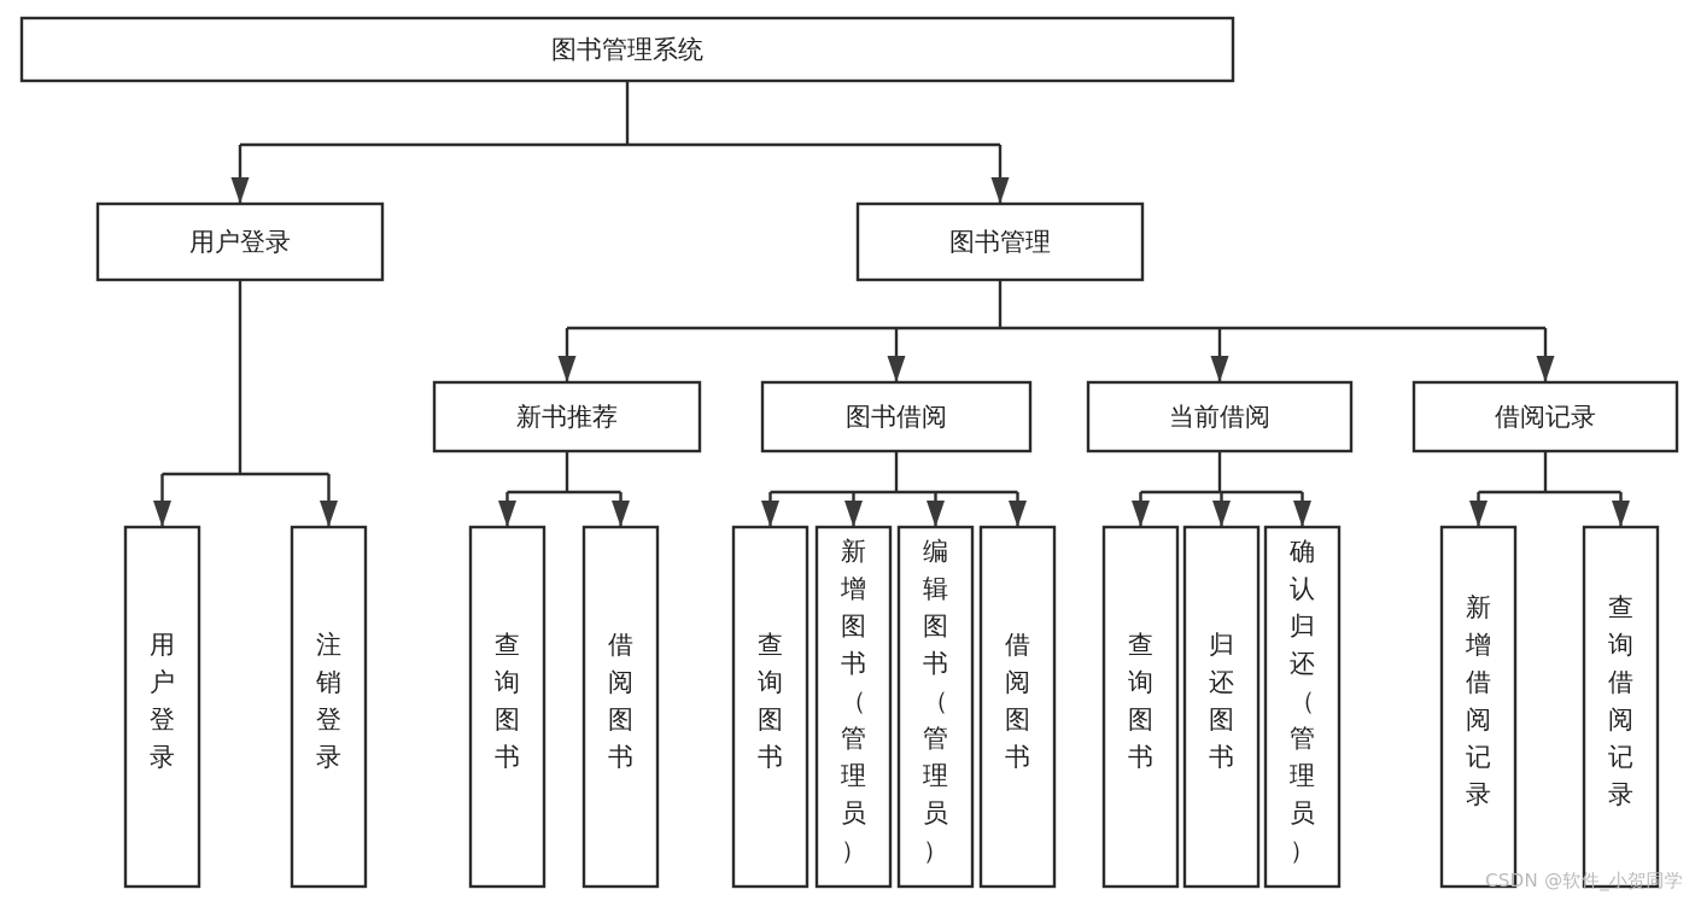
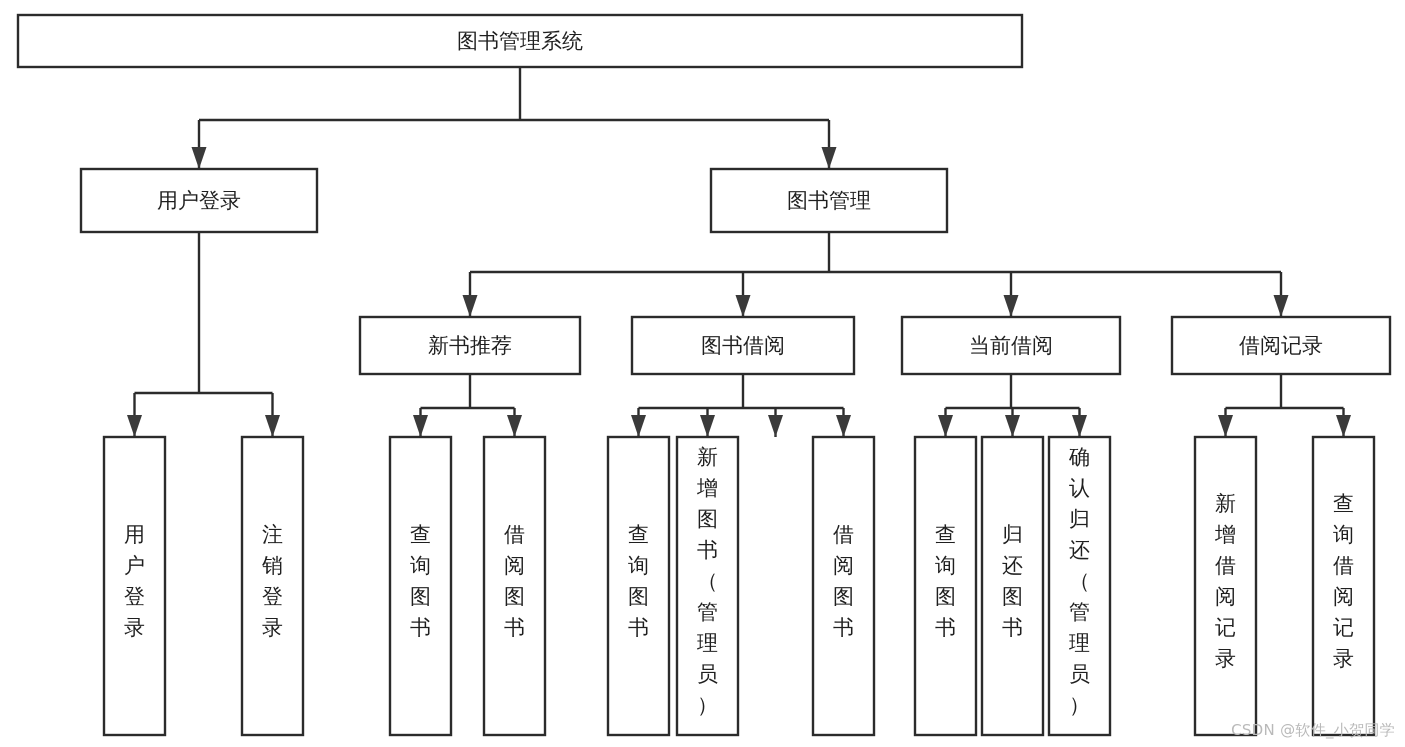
  图书管理系统
  用户登录
  图书管理
  新书推荐
  图书借阅
  当前借阅
  借阅记录
  用户登录
  注销登录
  查询图书
  借阅图书
  查询图书
  新增图书（管理员）
- 编辑图书（管理员）
  借阅图书
  查询图书
  归还图书
  确认归还（管理员）
  新增借阅记录
  查询借阅记录
  CSDN @软件_小贺同学
